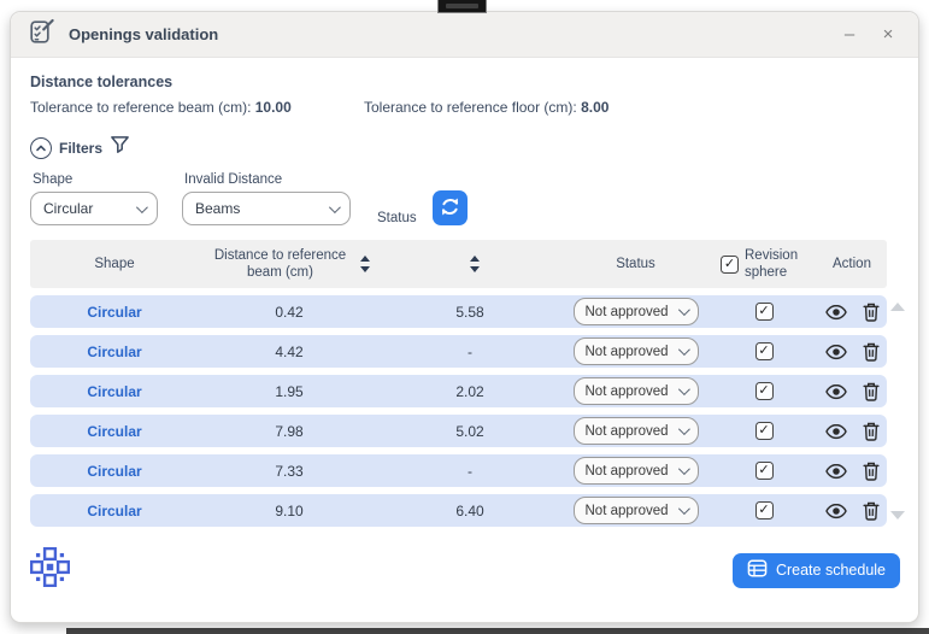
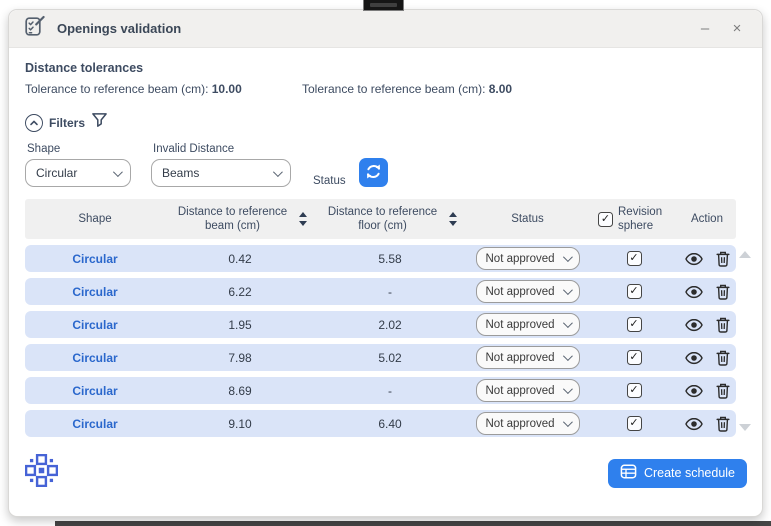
  Openings validation
  –
  ×
  Distance tolerances
  Tolerance to reference beam (cm): 10.00
- Tolerance to reference floor (cm): 8.00
+ Tolerance to reference beam (cm): 8.00
  Filters
  Shape
  Circular
  Invalid Distance
  Beams
  Status
  Shape
  Distance to reference beam (cm)
+ Distance to reference floor (cm)
  Status
  ✓
  Revision sphere
  Action
  Circular
  0.42
  5.58
  Not approved
  ✓
  Circular
- 4.42
+ 6.22
  -
  Not approved
  ✓
  Circular
  1.95
  2.02
  Not approved
  ✓
  Circular
  7.98
  5.02
  Not approved
  ✓
  Circular
- 7.33
+ 8.69
  -
  Not approved
  ✓
  Circular
  9.10
  6.40
  Not approved
  ✓
  Create schedule
